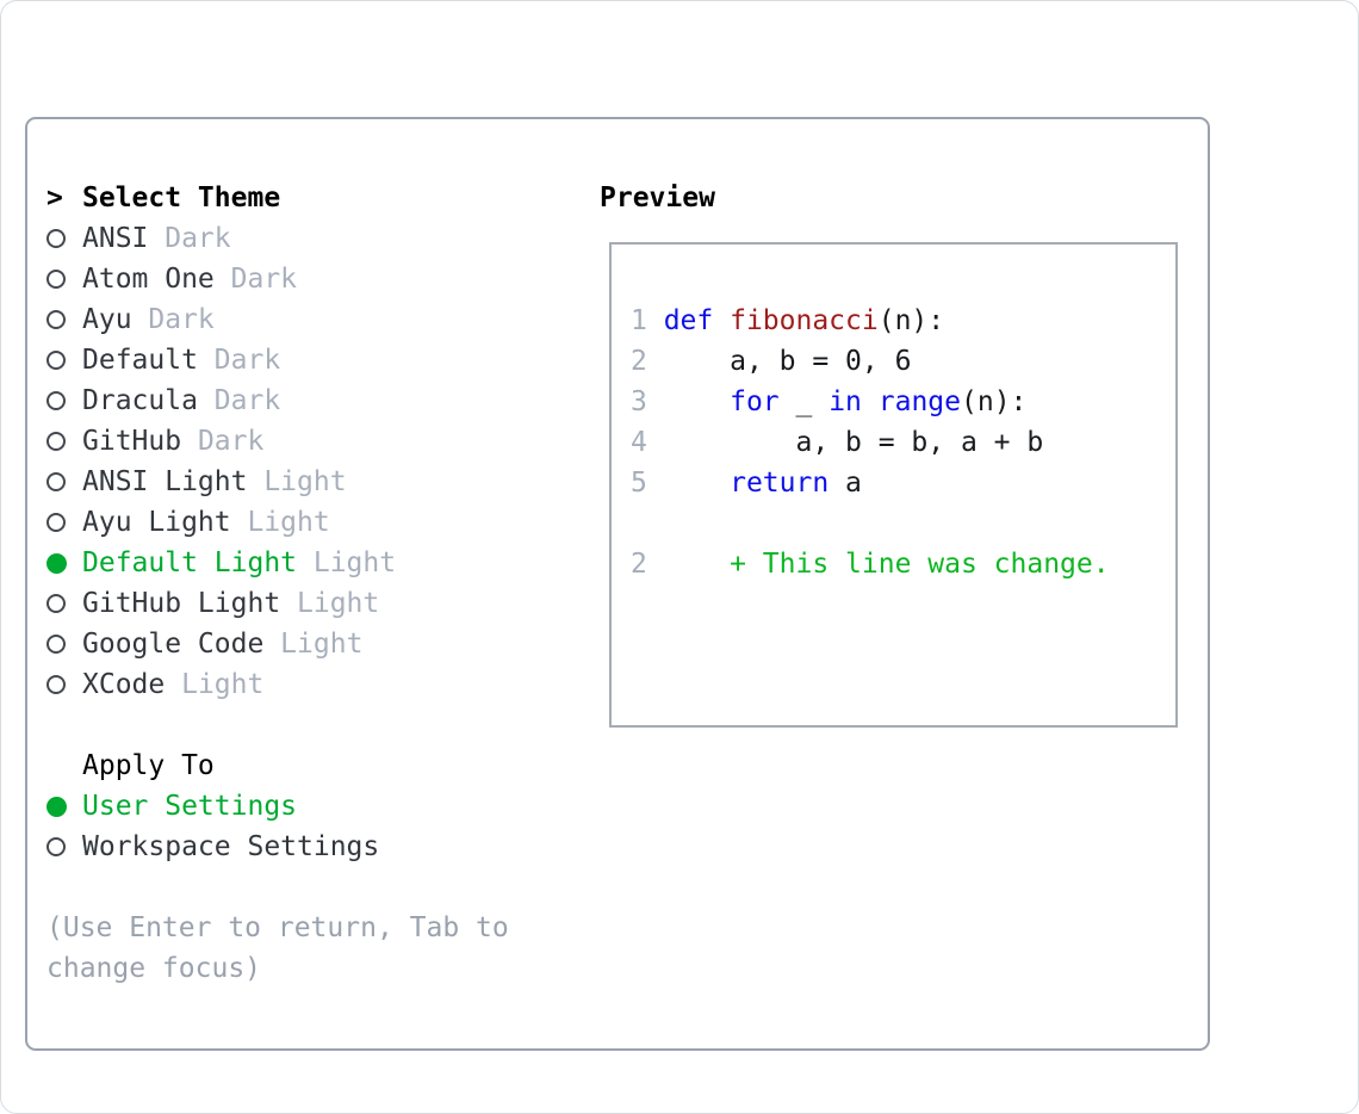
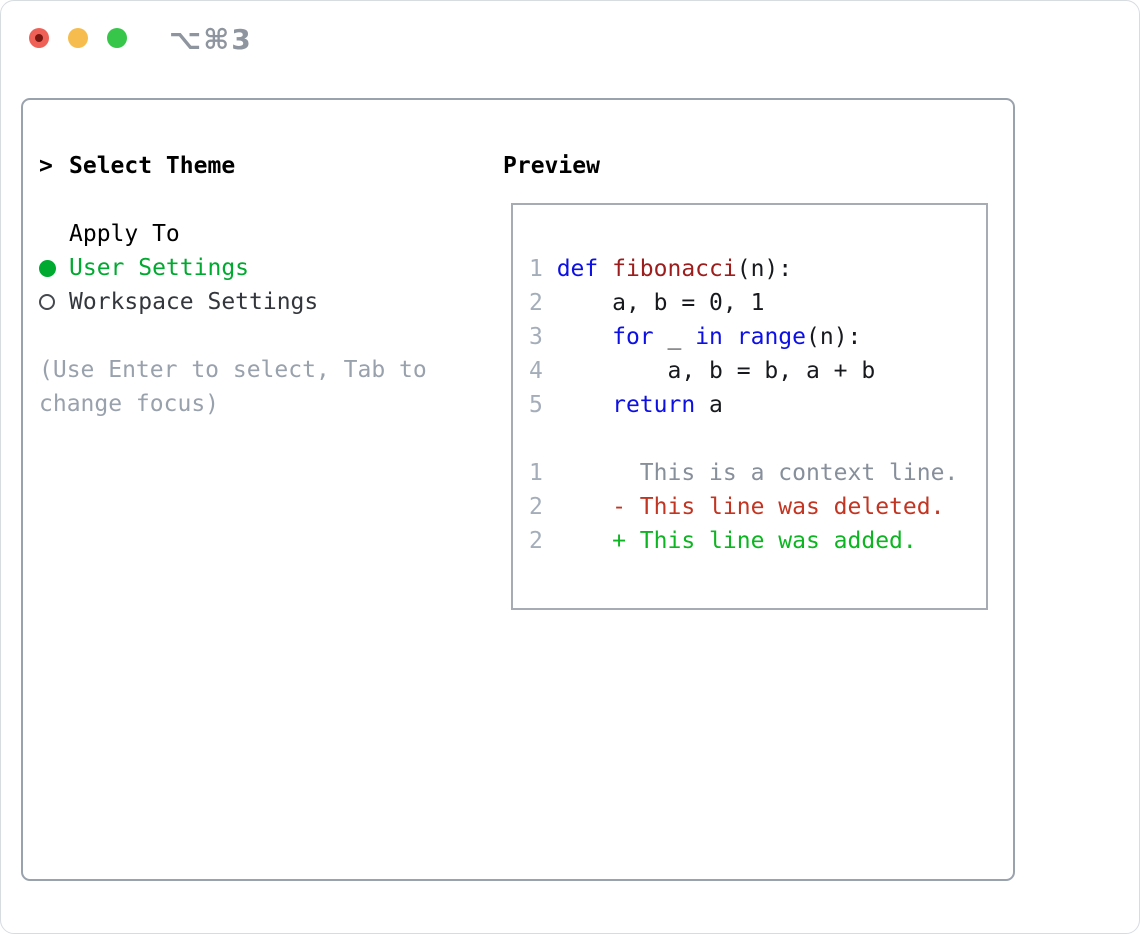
+ ⌥⌘3
  >
  Select Theme
- ANSI Dark
- Atom One Dark
- Ayu Dark
- Default Dark
- Dracula Dark
- GitHub Dark
- ANSI Light Light
- Ayu Light Light
- Default Light Light
- GitHub Light Light
- Google Code Light
- XCode Light
  Apply To
  User Settings
  Workspace Settings
- (Use Enter to return, Tab to
+ (Use Enter to select, Tab to
  change focus)
  Preview
  1 def fibonacci(n):
- 2 a, b = 0, 6
+ 2 a, b = 0, 1
  3 for _ in range(n):
  4 a, b = b, a + b
  5 return a
+ 1 This is a context line.
+ 2 - This line was deleted.
- 2 + This line was change.
+ 2 + This line was added.
